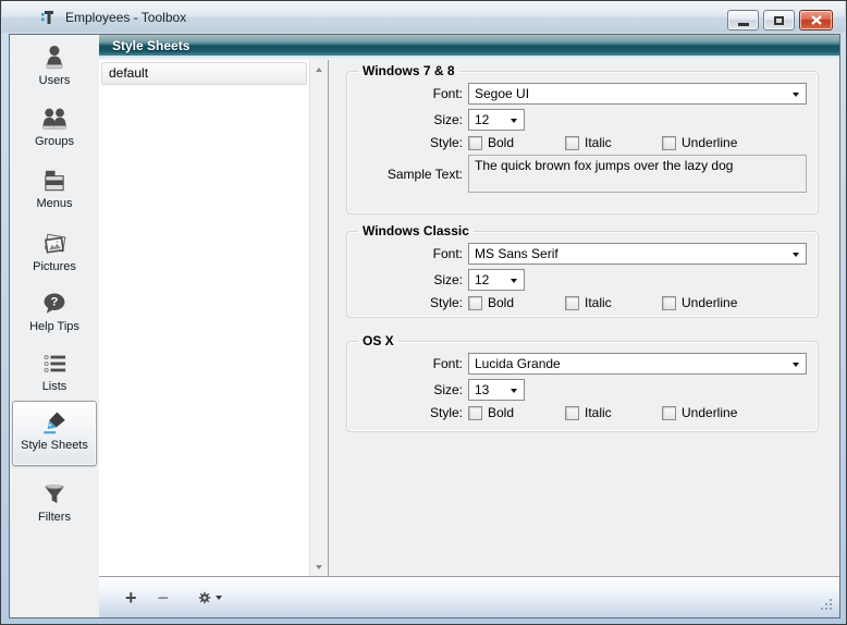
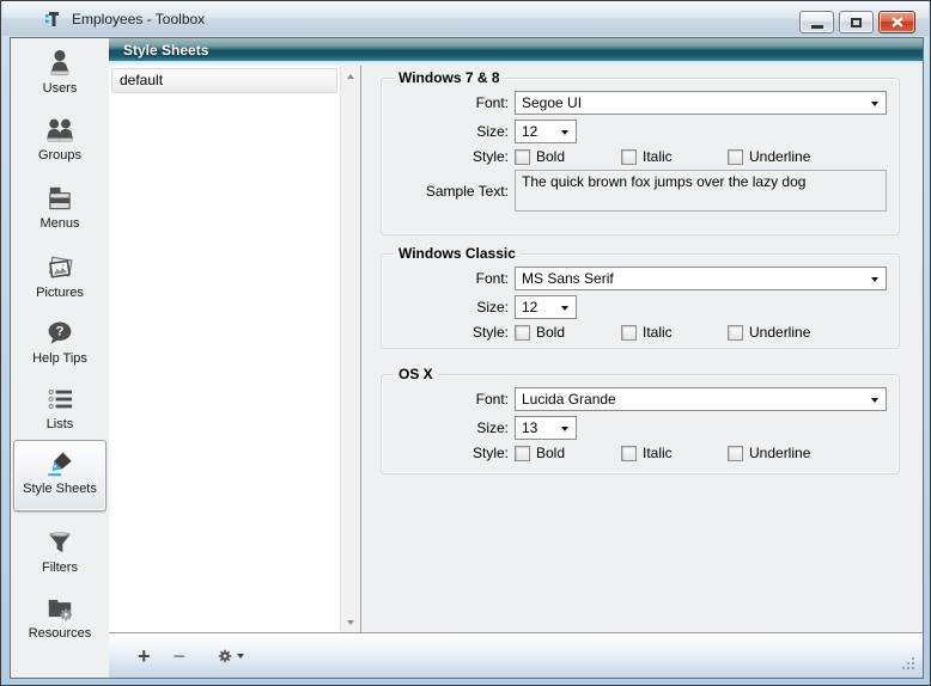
  Employees - Toolbox
  Users
  Groups
  Menus
  Pictures
  ?
  Help Tips
  Lists
  Style Sheets
  Filters
+ Resources
  Style Sheets
  default
  Windows 7 & 8
  Font:
  Segoe UI
  Size:
  12
  Style:
  Bold
  Italic
  Underline
  Sample Text:
  The quick brown fox jumps over the lazy dog
  Windows Classic
  Font:
  MS Sans Serif
  Size:
  12
  Style:
  Bold
  Italic
  Underline
  OS X
  Font:
  Lucida Grande
  Size:
  13
  Style:
  Bold
  Italic
  Underline
  +
  −
